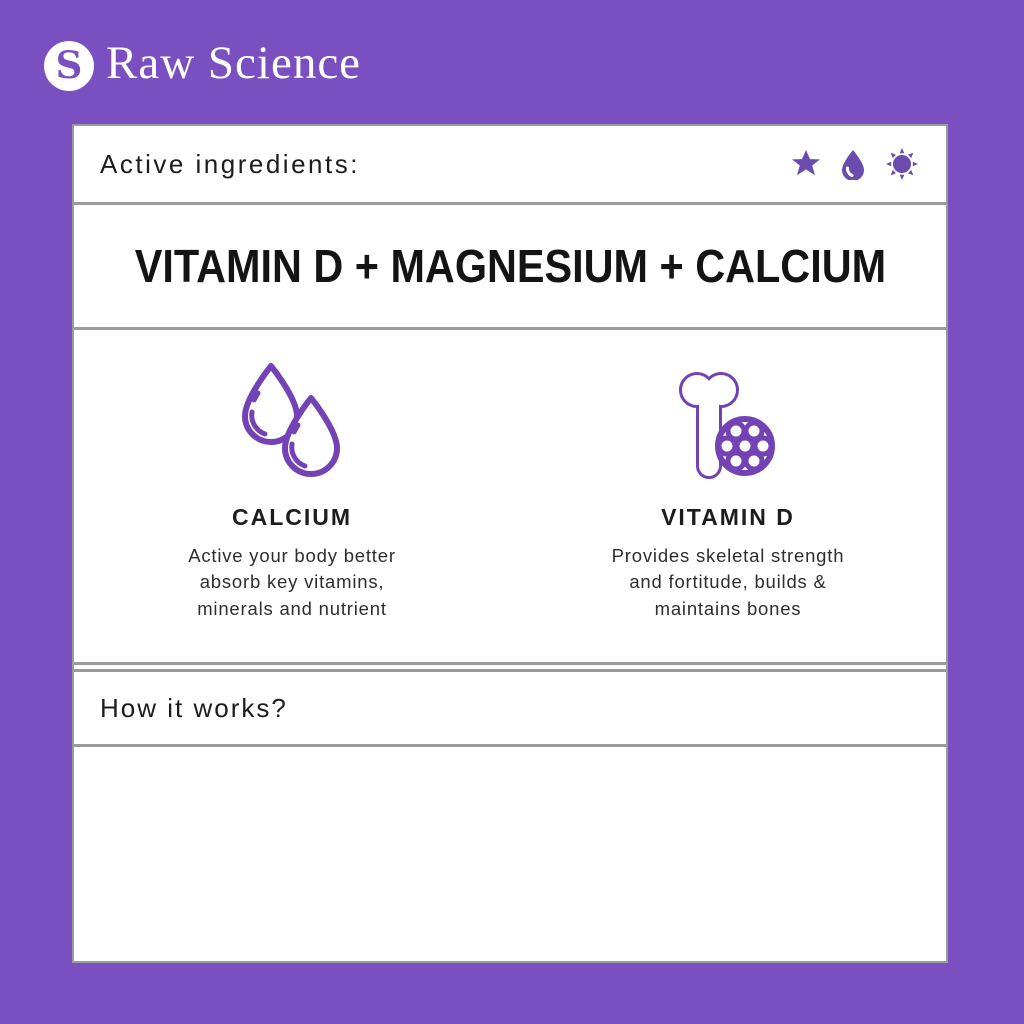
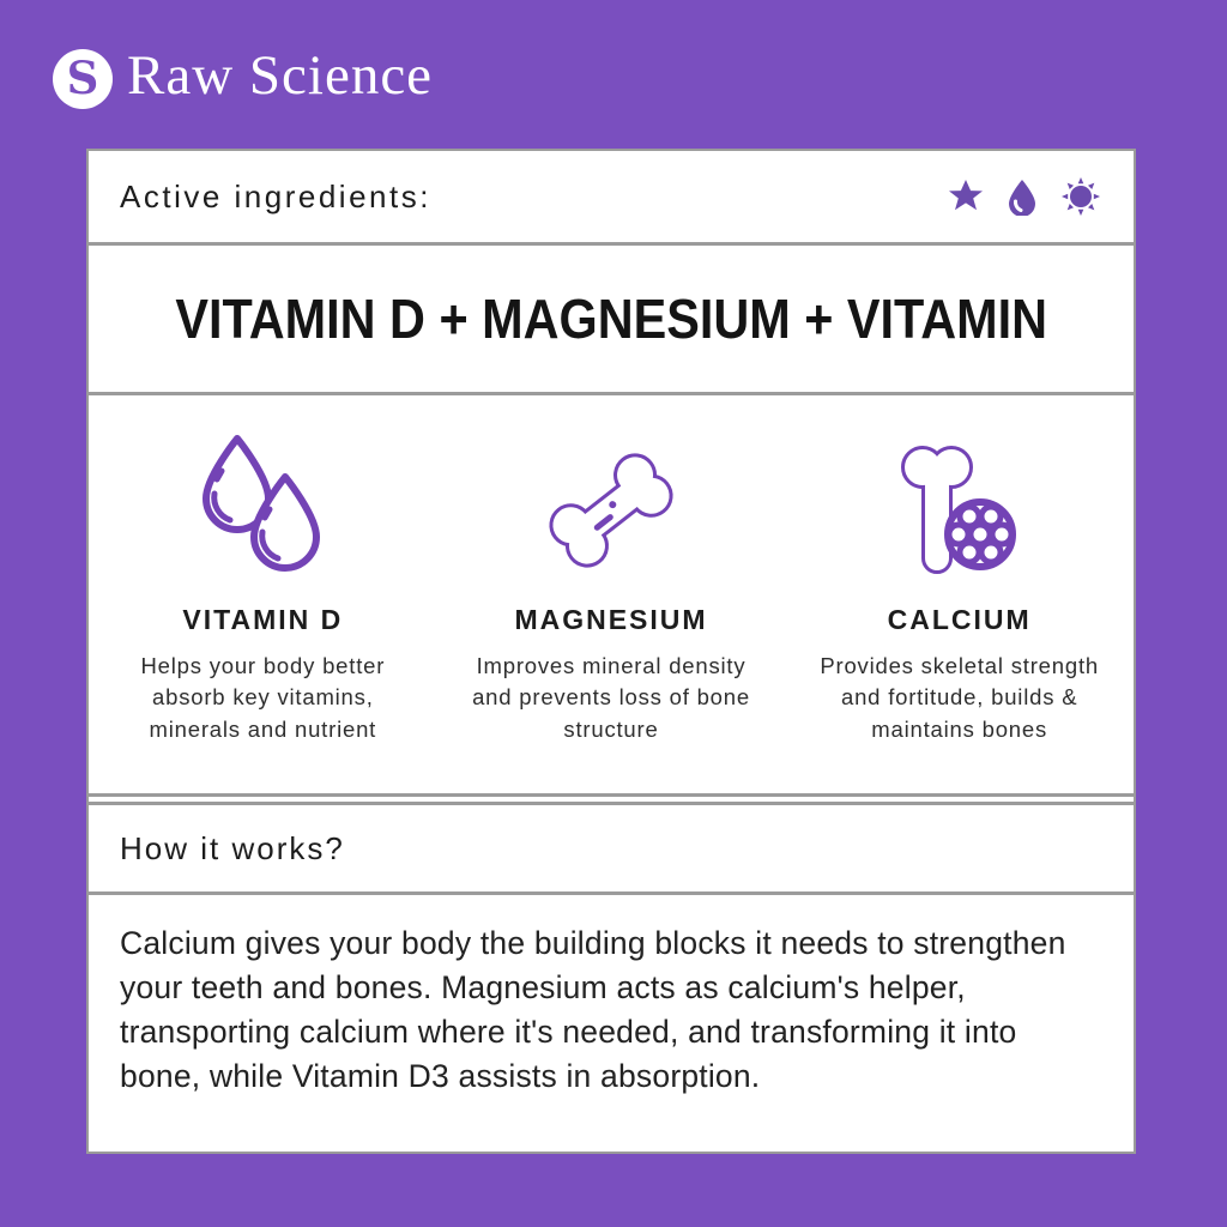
  S
  Raw Science
  Active ingredients:
- VITAMIN D + MAGNESIUM + CALCIUM
+ VITAMIN D + MAGNESIUM + VITAMIN
- CALCIUM
+ VITAMIN D
- Active your body better absorb key vitamins, minerals and nutrient
+ Helps your body better absorb key vitamins, minerals and nutrient
+ MAGNESIUM
+ Improves mineral density and prevents loss of bone structure
- VITAMIN D
+ CALCIUM
  Provides skeletal strength and fortitude, builds & maintains bones
  How it works?
+ Calcium gives your body the building blocks it needs to strengthen your teeth and bones. Magnesium acts as calcium's helper, transporting calcium where it's needed, and transforming it into bone, while Vitamin D3 assists in absorption.
